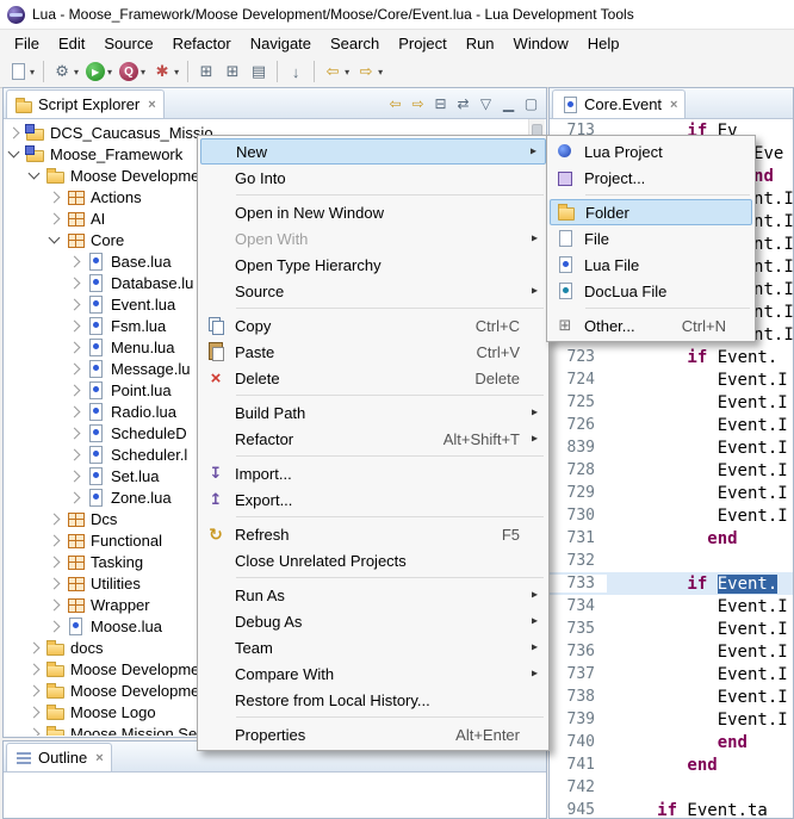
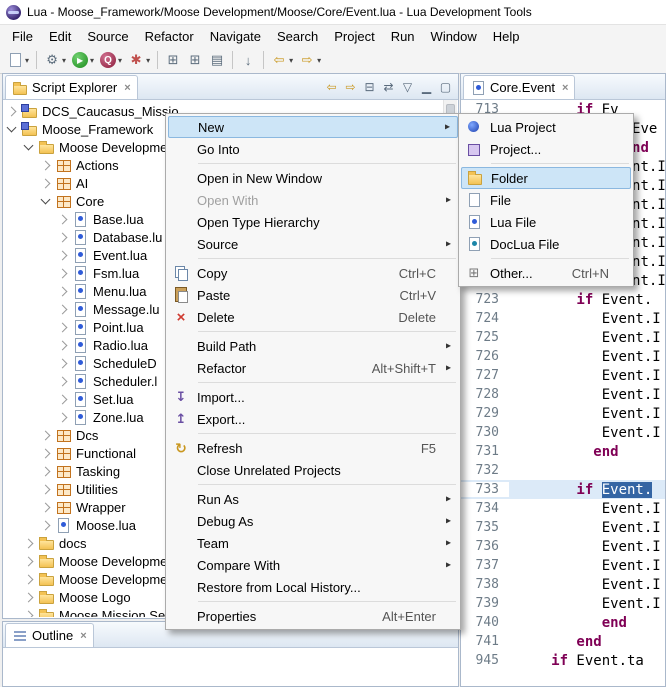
  Lua - Moose_Framework/Moose Development/Moose/Core/Event.lua - Lua Development Tools
  File
  Edit
  Source
  Refactor
  Navigate
  Search
  Project
  Run
  Window
  Help
  ▾
  ⚙
  ▾
  ▶
  ▾
  Q
  ▾
  ✱
  ▾
  ⊞
  ⊞
  ▤
  ↓
  ⇦
  ▾
  ⇨
  ▾
  Script Explorer
  ×
  ⇦
  ⇨
  ⊟
  ⇄
  ▽
  ▁
  ▢
  DCS_Caucasus_Missio
  Moose_Framework
  Moose Developme
  Actions
  AI
  Core
  Base.lua
  Database.lu
  Event.lua
  Fsm.lua
  Menu.lua
  Message.lu
  Point.lua
  Radio.lua
  ScheduleD
  Scheduler.l
  Set.lua
  Zone.lua
  Dcs
  Functional
  Tasking
  Utilities
  Wrapper
  Moose.lua
  docs
  Moose Developme
  Moose Developme
  Moose Logo
  Moose Mission Se
  Outline
  ×
  Core.Event
  ×
  713
  if Ev
  Eve
  nd
  nt.I
  nt.I
  nt.I
  nt.I
  nt.I
  nt.I
  nt.I
  723
  if Event.
  724
  Event.I
  725
  Event.I
  726
  Event.I
- 839
+ 727
  Event.I
  728
  Event.I
  729
  Event.I
  730
  Event.I
  731
  end
  732
  733
  if Event.
  734
  Event.I
  735
  Event.I
  736
  Event.I
  737
  Event.I
  738
  Event.I
  739
  Event.I
  740
  end
  741
  end
- 742
  945
  if Event.ta
  New
  ▸
  Go Into
  Open in New Window
  Open With
  ▸
  Open Type Hierarchy
  Source
  ▸
  Copy
  Ctrl+C
  Paste
  Ctrl+V
  Delete
  Delete
  Build Path
  ▸
  Refactor
  Alt+Shift+T
  ▸
  Import...
  Export...
  Refresh
  F5
  Close Unrelated Projects
  Run As
  ▸
  Debug As
  ▸
  Team
  ▸
  Compare With
  ▸
  Restore from Local History...
  Properties
  Alt+Enter
  Lua Project
  Project...
  Folder
  File
  Lua File
  DocLua File
  Other...
  Ctrl+N
